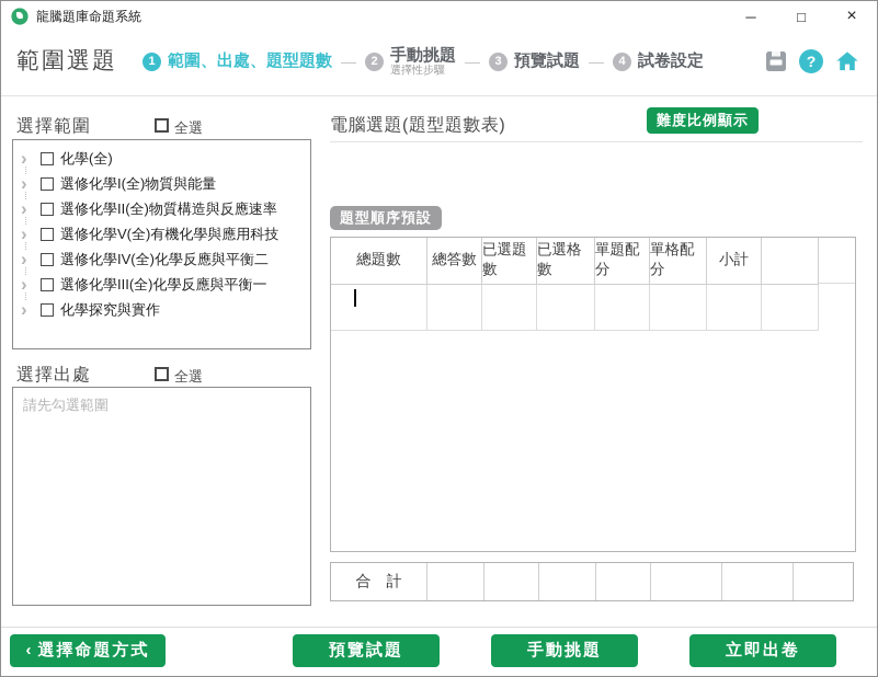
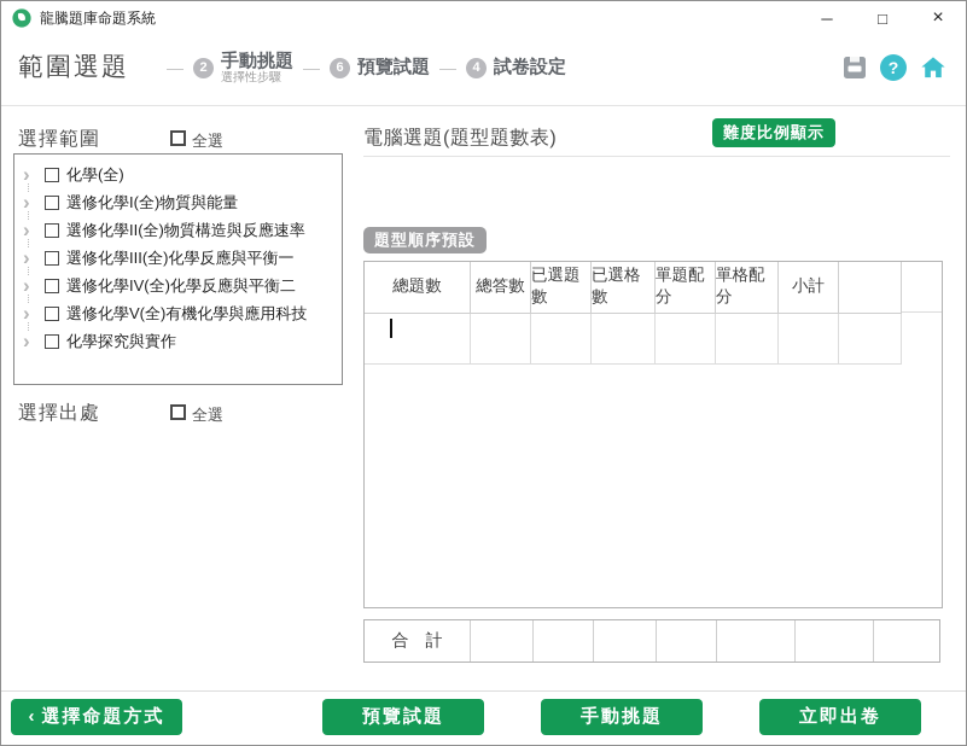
  龍騰題庫命題系統
  ─
  □
  ×
  範圍選題
- 1
- 範圍、出處、題型題數
  —
  2
  手動挑題
  選擇性步驟
  —
- 3
+ 6
  預覽試題
  —
  4
  試卷設定
  ?
  選擇範圍
  全選
  ›
  化學(全)
  ›
  選修化學I(全)物質與能量
  ›
  選修化學II(全)物質構造與反應速率
  ›
- 選修化學V(全)有機化學與應用科技
+ 選修化學III(全)化學反應與平衡一
  ›
  選修化學IV(全)化學反應與平衡二
  ›
- 選修化學III(全)化學反應與平衡一
+ 選修化學V(全)有機化學與應用科技
  ›
  化學探究與實作
  選擇出處
  全選
- 請先勾選範圍
  電腦選題(題型題數表)
  難度比例顯示
  題型順序預設
  總題數
  總答數
  已選題數
  已選格數
  單題配分
  單格配分
  小計
  合 計
  ‹ 選擇命題方式
  預覽試題
  手動挑題
  立即出卷
